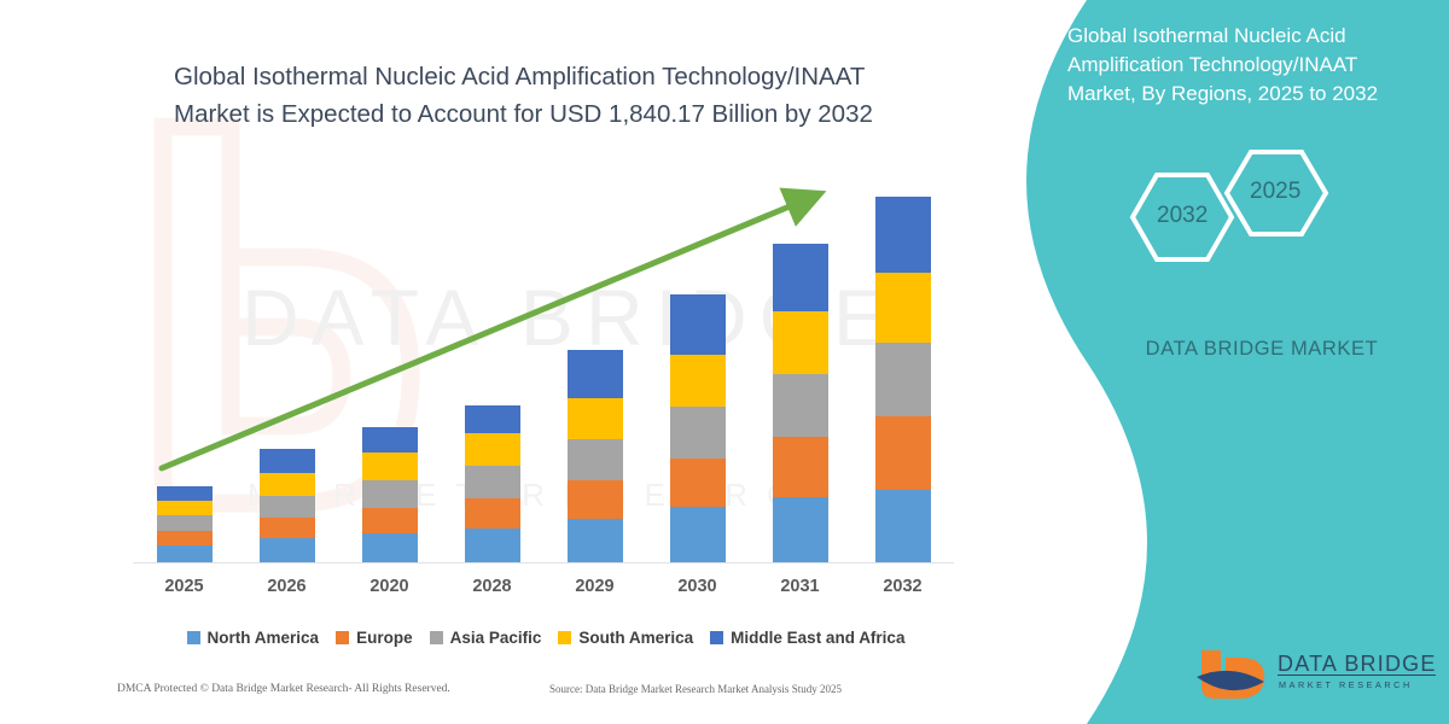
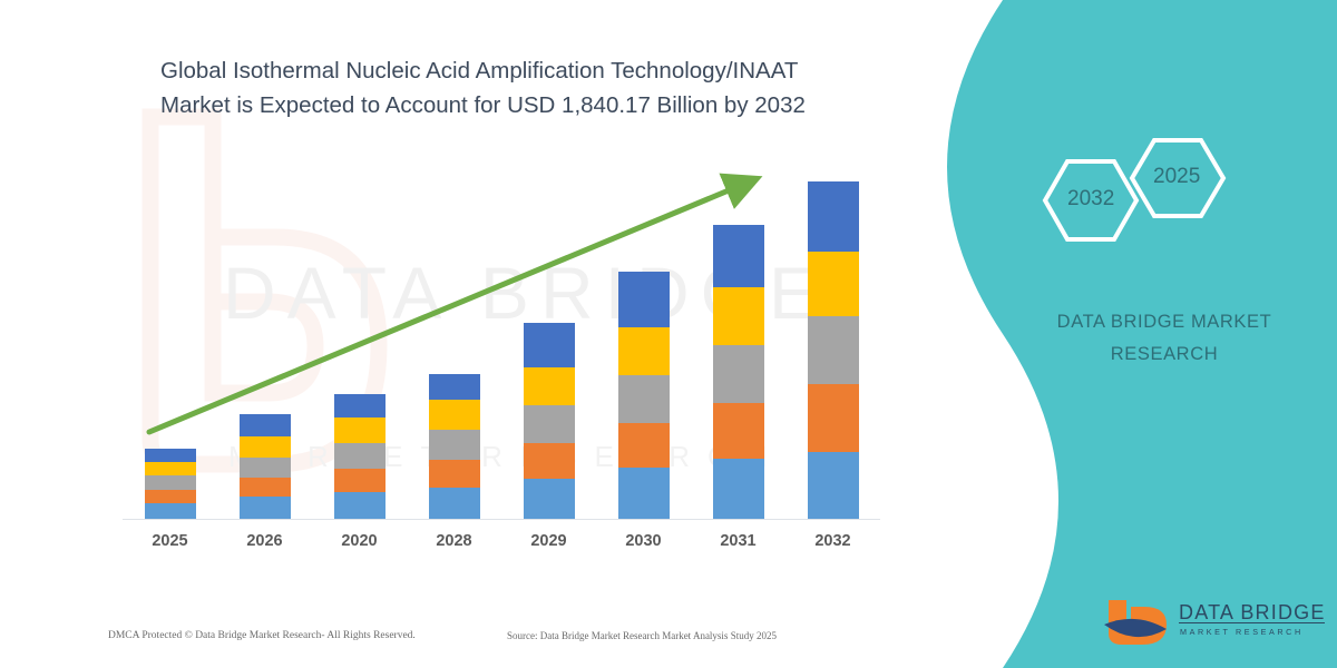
  DATA BRE
  Global Isothermal Nucleic Acid Amplification Technology/INAAT Market is Expected to Account for USD 1,840.17 Billion by 2032
  2025
  2026
  2020
  2028
  2029
  2030
  2031
  2032
- North America
- Europe
- Asia Pacific
- South America
- Middle East and Africa
  DMCA Protected © Data Bridge Market Research- All Rights Reserved.
  Source: Data Bridge Market Research Market Analysis Study 2025
- Global Isothermal Nucleic Acid Amplification Technology/INAAT Market, By Regions, 2025 to 2032
  2032
  2025
  DATA BRIDGE MARKET
+ RESEARCH
  DATA BRIDGE
  MARKET RESEARCH
